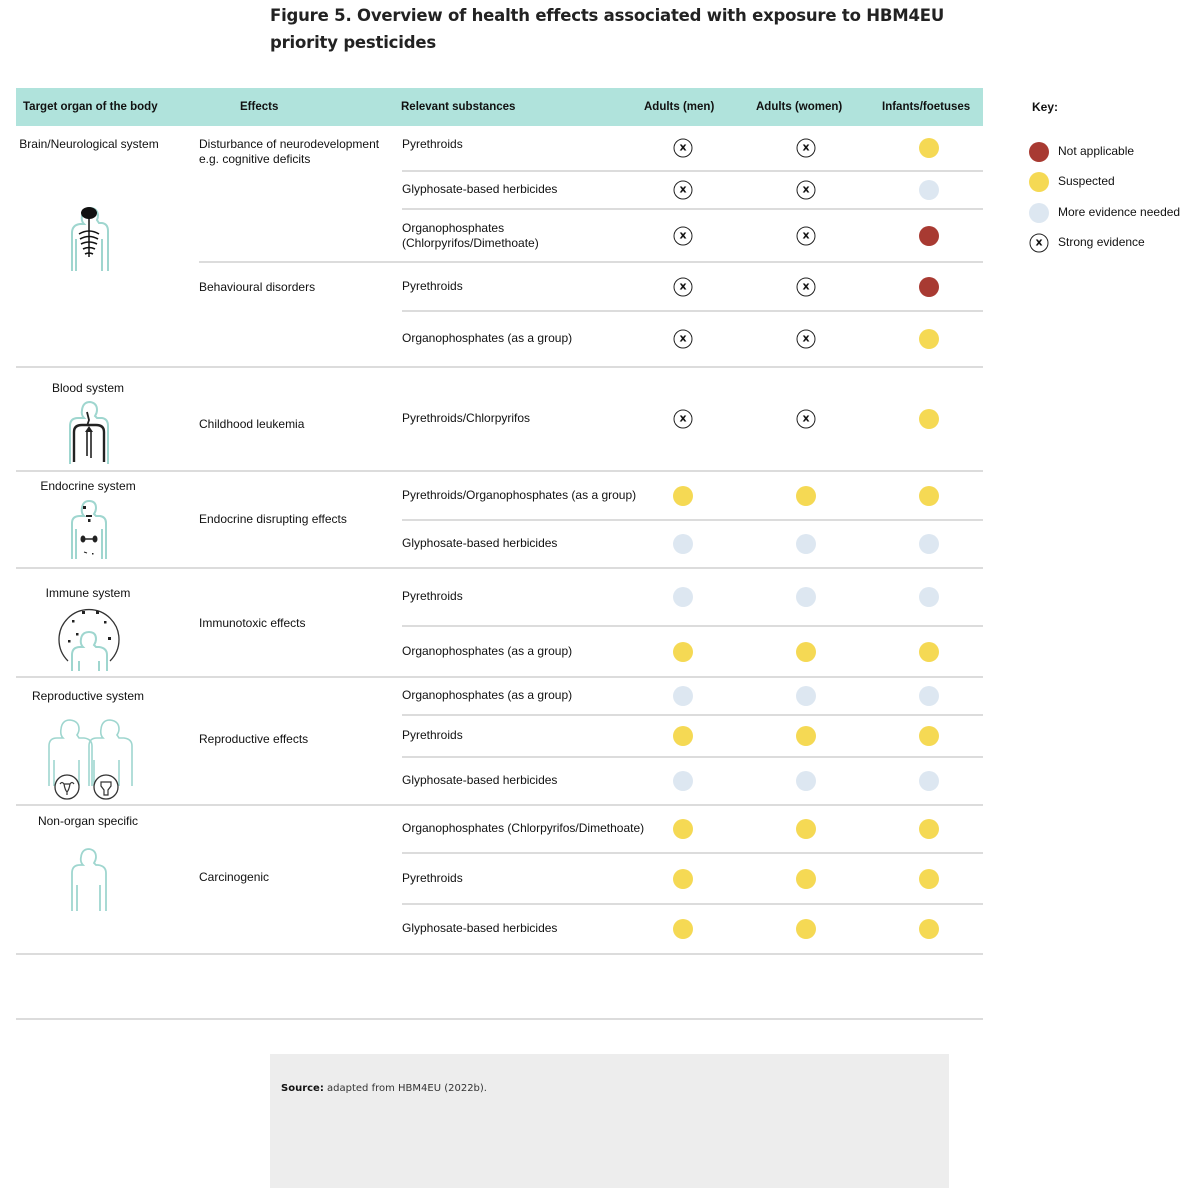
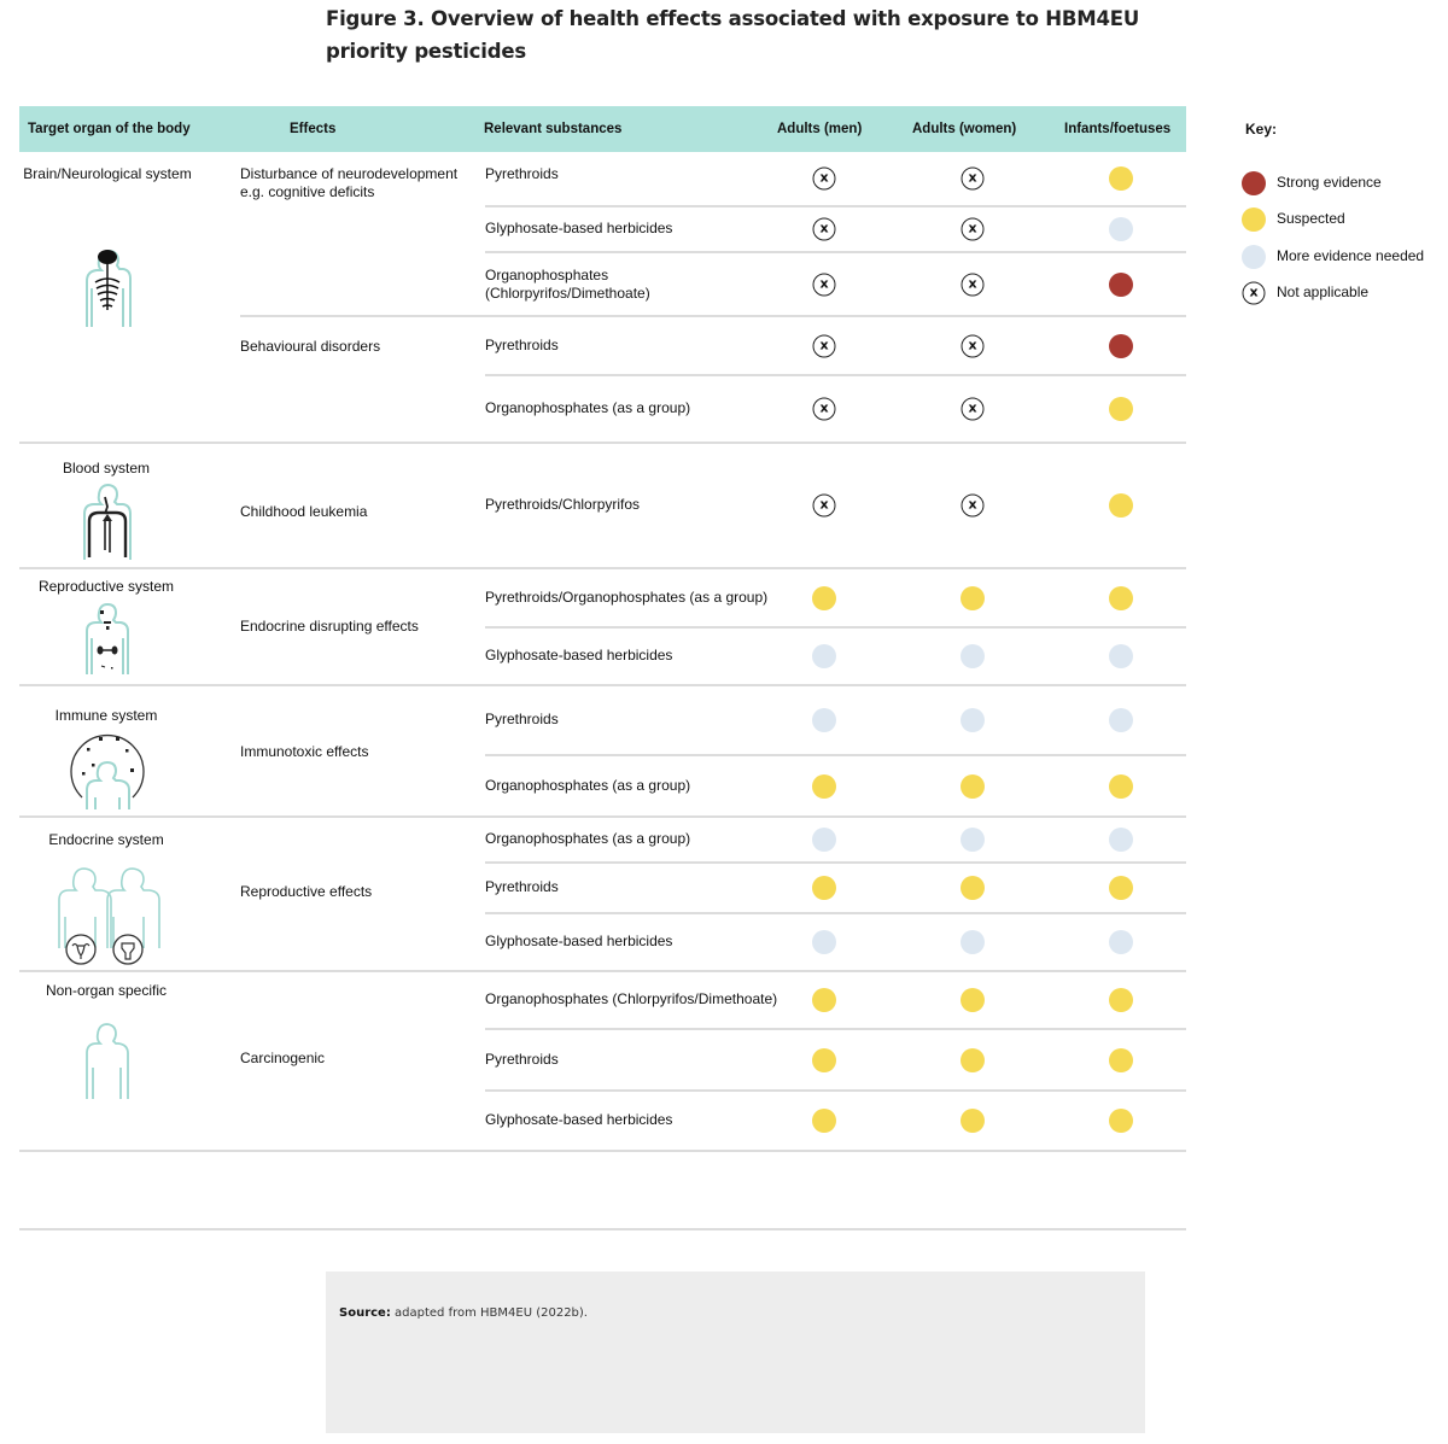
- Figure 5. Overview of health effects associated with exposure to HBM4EU priority pesticides
+ Figure 3. Overview of health effects associated with exposure to HBM4EU priority pesticides
  Target organ of the body
  Effects
  Relevant substances
  Adults (men)
  Adults (women)
  Infants/foetuses
  Brain/Neurological system
  Disturbance of neurodevelopment e.g. cognitive deficits
  Pyrethroids
  x
  x
  Glyphosate-based herbicides
  x
  x
  Organophosphates (Chlorpyrifos/Dimethoate)
  x
  x
  Behavioural disorders
  Pyrethroids
  x
  x
  Organophosphates (as a group)
  x
  x
  Blood system
  Childhood leukemia
  Pyrethroids/Chlorpyrifos
  x
  x
- Endocrine system
+ Reproductive system
  Endocrine disrupting effects
  Pyrethroids/Organophosphates (as a group)
  Glyphosate-based herbicides
  Immune system
  Immunotoxic effects
  Pyrethroids
  Organophosphates (as a group)
- Reproductive system
+ Endocrine system
  Reproductive effects
  Organophosphates (as a group)
  Pyrethroids
  Glyphosate-based herbicides
  Non-organ specific
  Carcinogenic
  Organophosphates (Chlorpyrifos/Dimethoate)
  Pyrethroids
  Glyphosate-based herbicides
  Key:
- Not applicable
+ Strong evidence
  Suspected
  More evidence needed
  x
- Strong evidence
+ Not applicable
  Source: adapted from HBM4EU (2022b).
